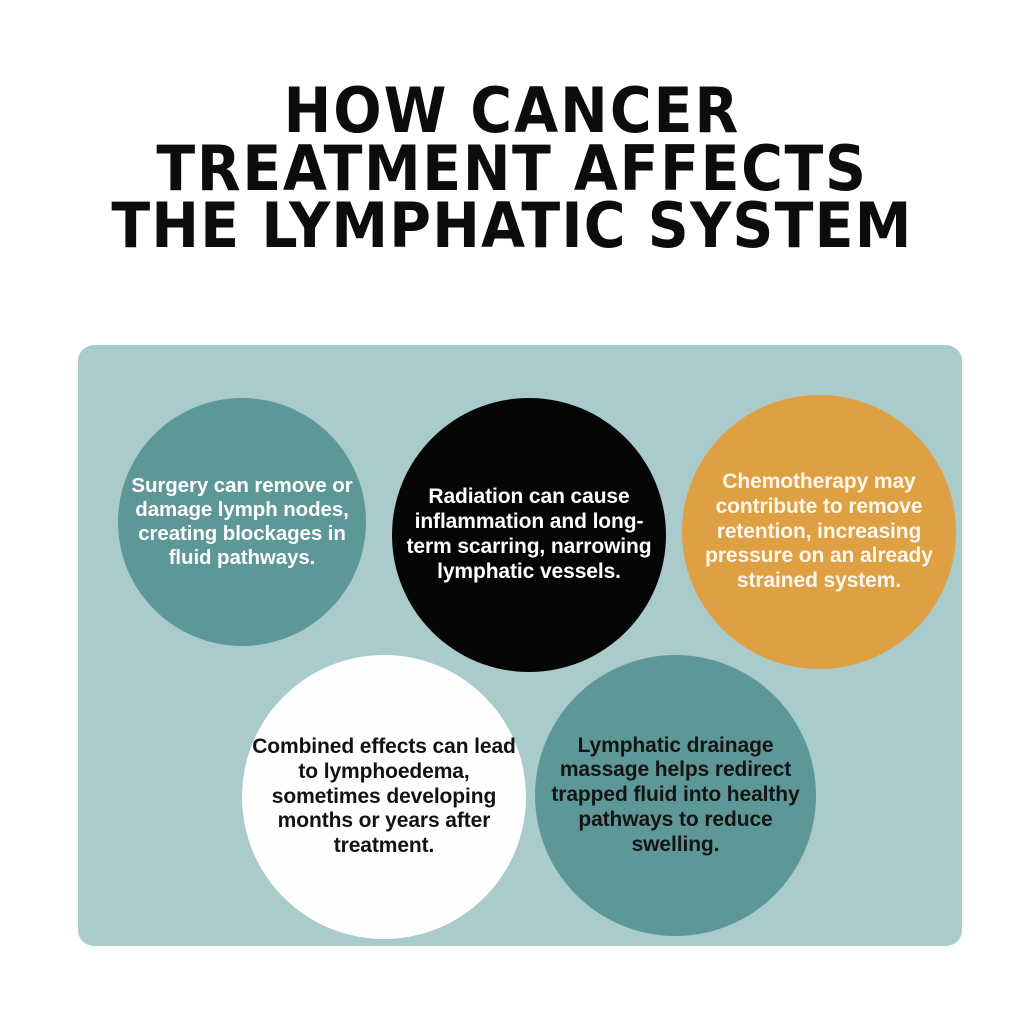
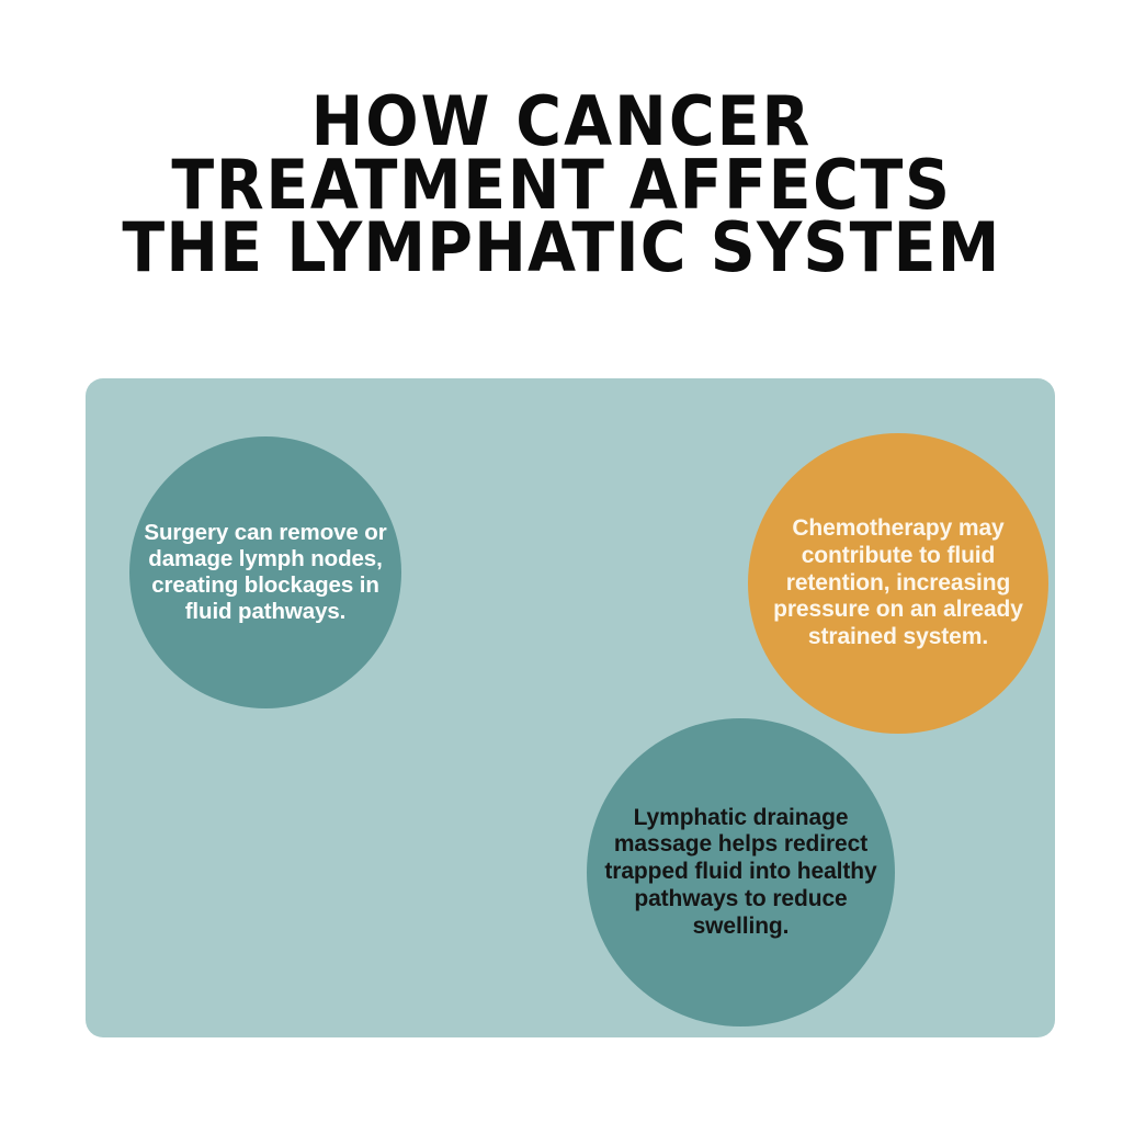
  HOW CANCER
  TREATMENT AFFECTS
  THE LYMPHATIC SYSTEM
  Surgery can remove or damage lymph nodes, creating blockages in fluid pathways.
- Radiation can cause inflammation and long-term scarring, narrowing lymphatic vessels.
- Chemotherapy may contribute to remove retention, increasing pressure on an already strained system.
+ Chemotherapy may contribute to fluid retention, increasing pressure on an already strained system.
- Combined effects can lead to lymphoedema, sometimes developing months or years after treatment.
  Lymphatic drainage massage helps redirect trapped fluid into healthy pathways to reduce swelling.
